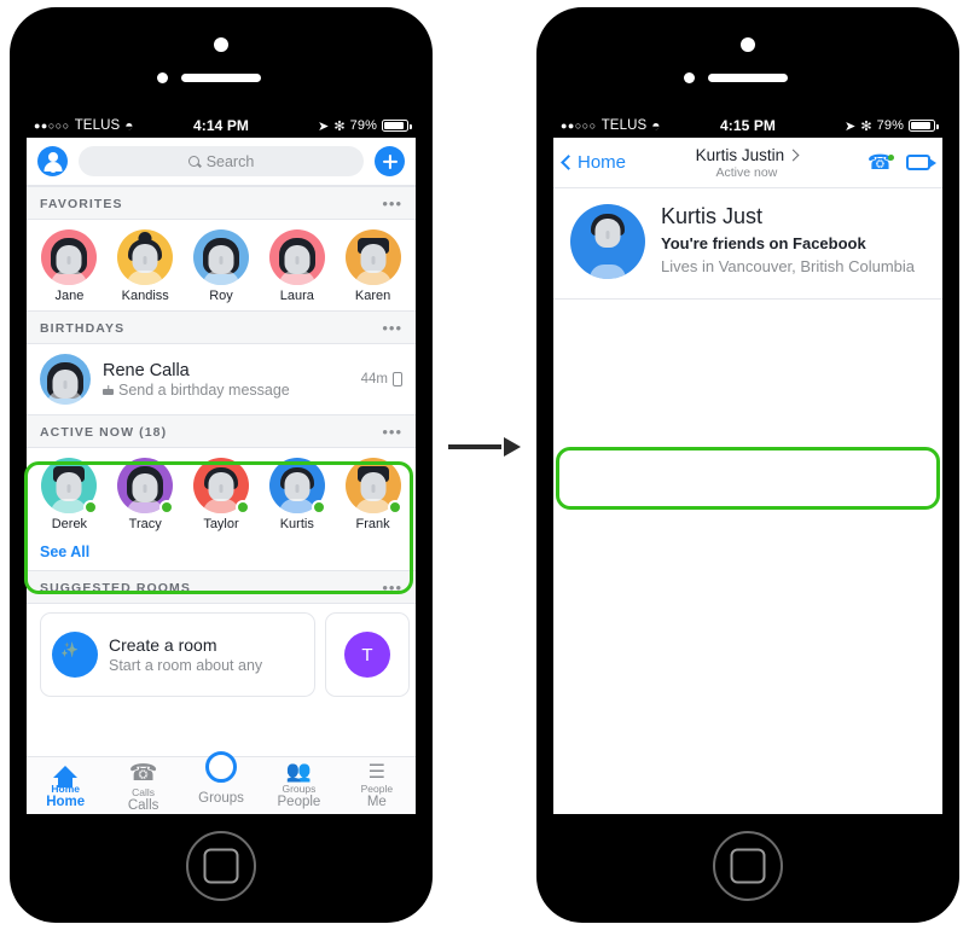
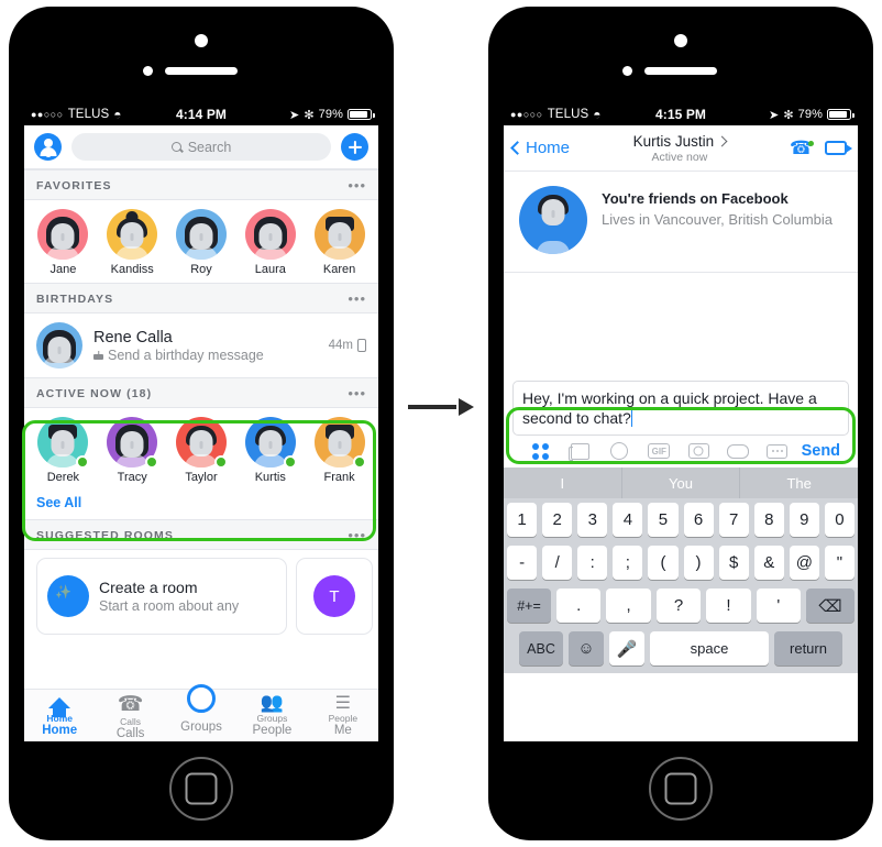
  ●●○○○
  TELUS
  ◓
  4:14 PM
  ➤
  ✻
  79%
  Search
  FAVORITES
  •••
  Jane
  Kandiss
  Roy
  Laura
  Karen
  BIRTHDAYS
  •••
  Rene Calla
  Send a birthday message
  44m
  ACTIVE NOW (18)
  •••
  Derek
  Tracy
  Taylor
  Kurtis
  Frank
  See All
  SUGGESTED ROOMS
  •••
  Create a room
  Start a room about any
  T
  Home
  Home
  ☎
  Calls
  Calls
  Groups
  👥
  Groups
  People
  ☰
  People
  Me
  ●●○○○
  TELUS
  ◓
  4:15 PM
  ➤
  ✻
  79%
  Home
  Kurtis Justin
  Active now
  ☎
- Kurtis Just
  You're friends on Facebook
  Lives in Vancouver, British Columbia
+ Hey, I'm working on a quick project. Have a second to chat?
+ GIF
+ Send
+ I
+ You
+ The
+ 1
+ 2
+ 3
+ 4
+ 5
+ 6
+ 7
+ 8
+ 9
+ 0
+ -
+ /
+ :
+ ;
+ (
+ )
+ $
+ &
+ @
+ "
+ #+=
+ .
+ ,
+ ?
+ !
+ '
+ ⌫
+ ABC
+ ☺
+ 🎤
+ space
+ return
